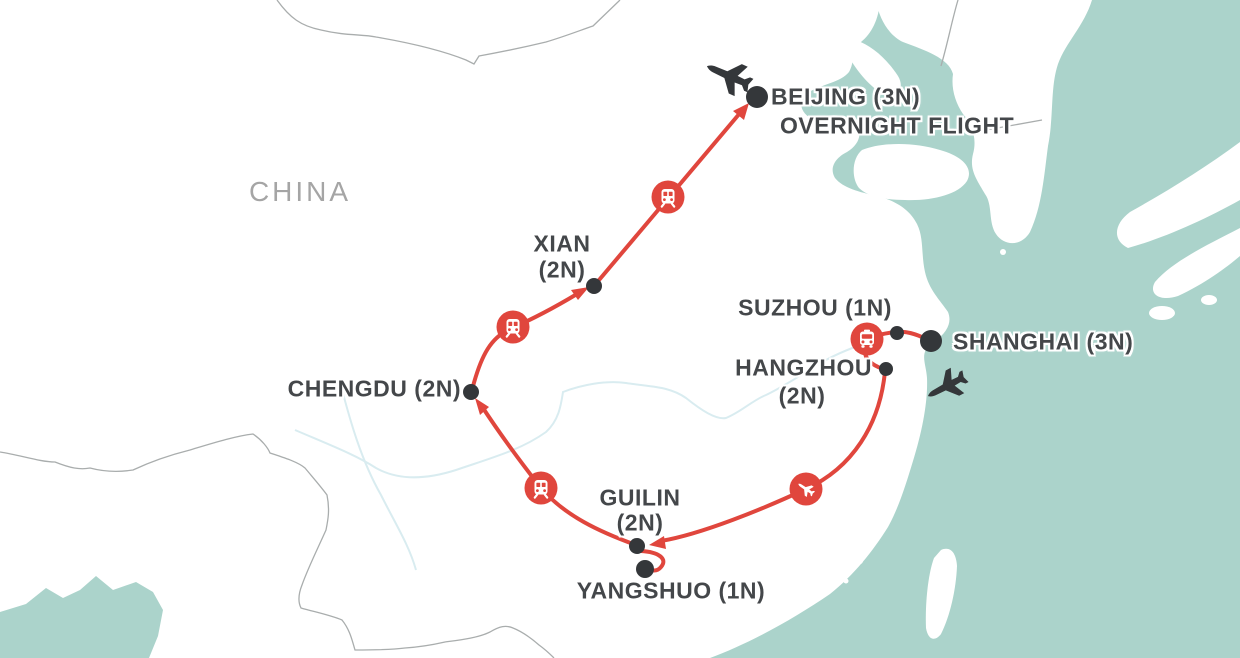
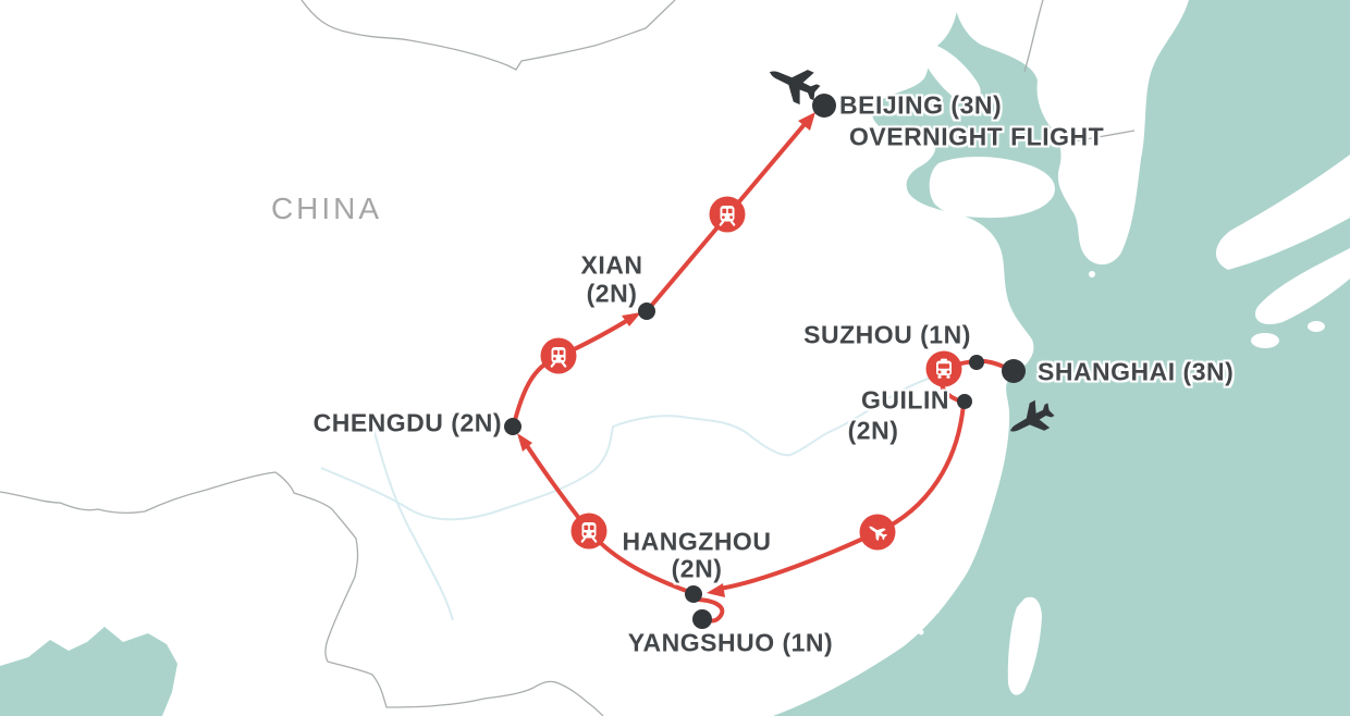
  BEIJING (3N)
  OVERNIGHT FLIGHT
  XIAN
  (2N)
  SUZHOU (1N)
  SHANGHAI (3N)
- HANGZHOU
+ GUILIN
  (2N)
  CHENGDU (2N)
- GUILIN
+ HANGZHOU
  (2N)
  YANGSHUO (1N)
  CHINA
